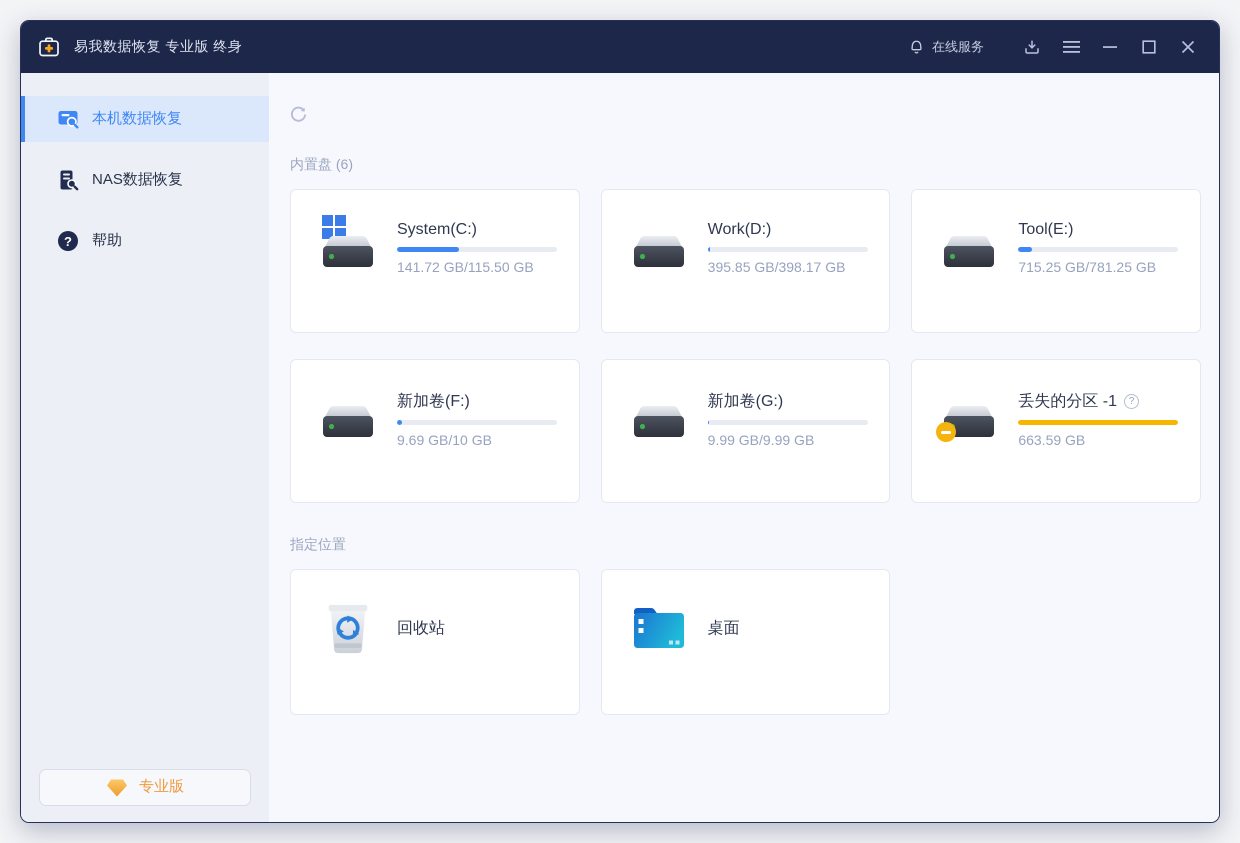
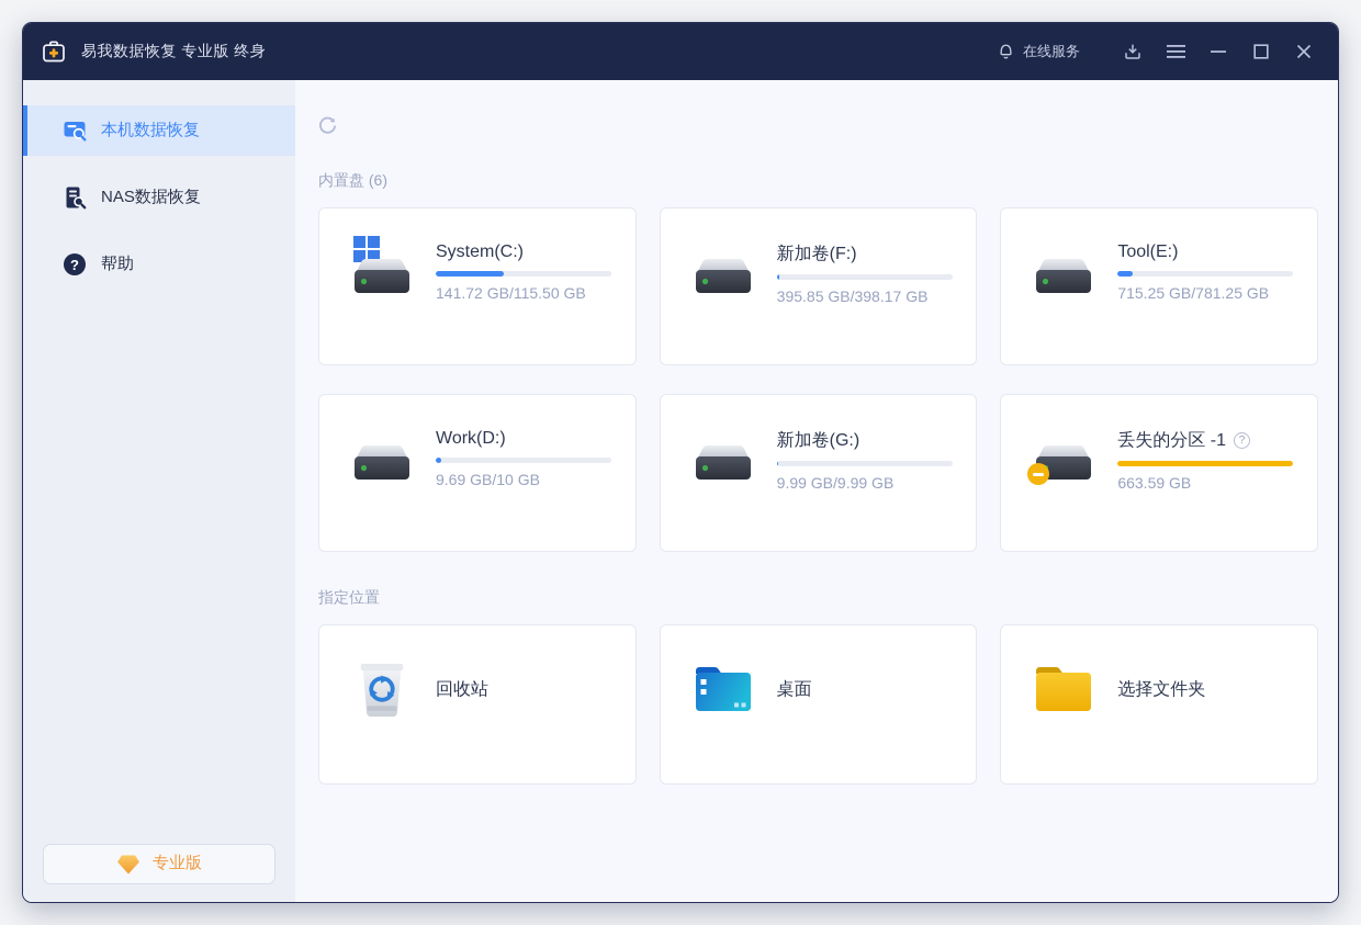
  易我数据恢复 专业版 终身
  在线服务
  本机数据恢复
  NAS数据恢复
  帮助
  专业版
  内置盘 (6)
  System(C:)
  141.72 GB/115.50 GB
- Work(D:)
+ 新加卷(F:)
  395.85 GB/398.17 GB
  Tool(E:)
  715.25 GB/781.25 GB
- 新加卷(F:)
+ Work(D:)
  9.69 GB/10 GB
  新加卷(G:)
  9.99 GB/9.99 GB
  丢失的分区 -1
  663.59 GB
  指定位置
  回收站
  桌面
+ 选择文件夹
